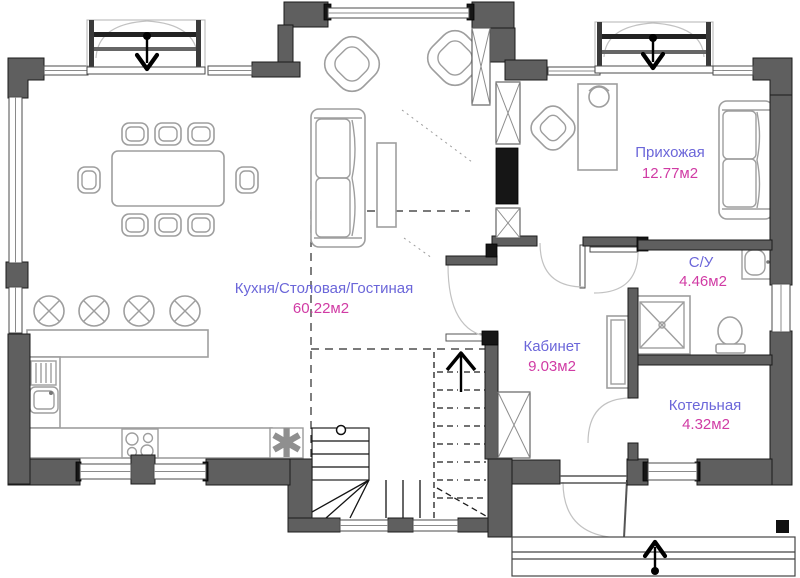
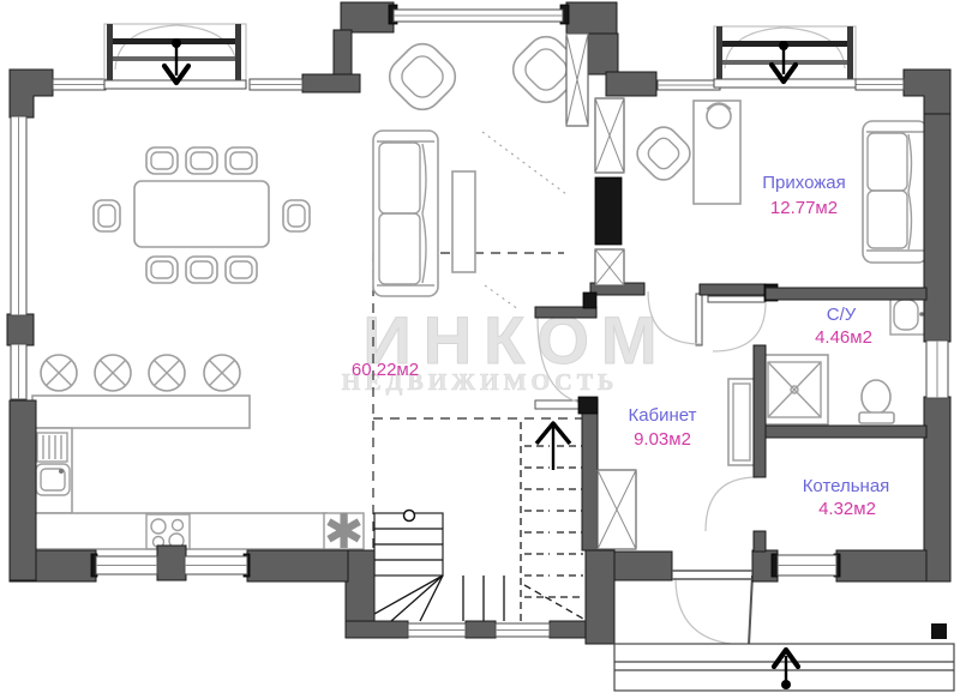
+ ИНКОМ
+ НЕДВИЖИМОСТЬ
  ✱
- Кухня/Столовая/Гостиная
  60.22м2
  Прихожая
  12.77м2
  С/У
  4.46м2
  Кабинет
  9.03м2
  Котельная
  4.32м2
